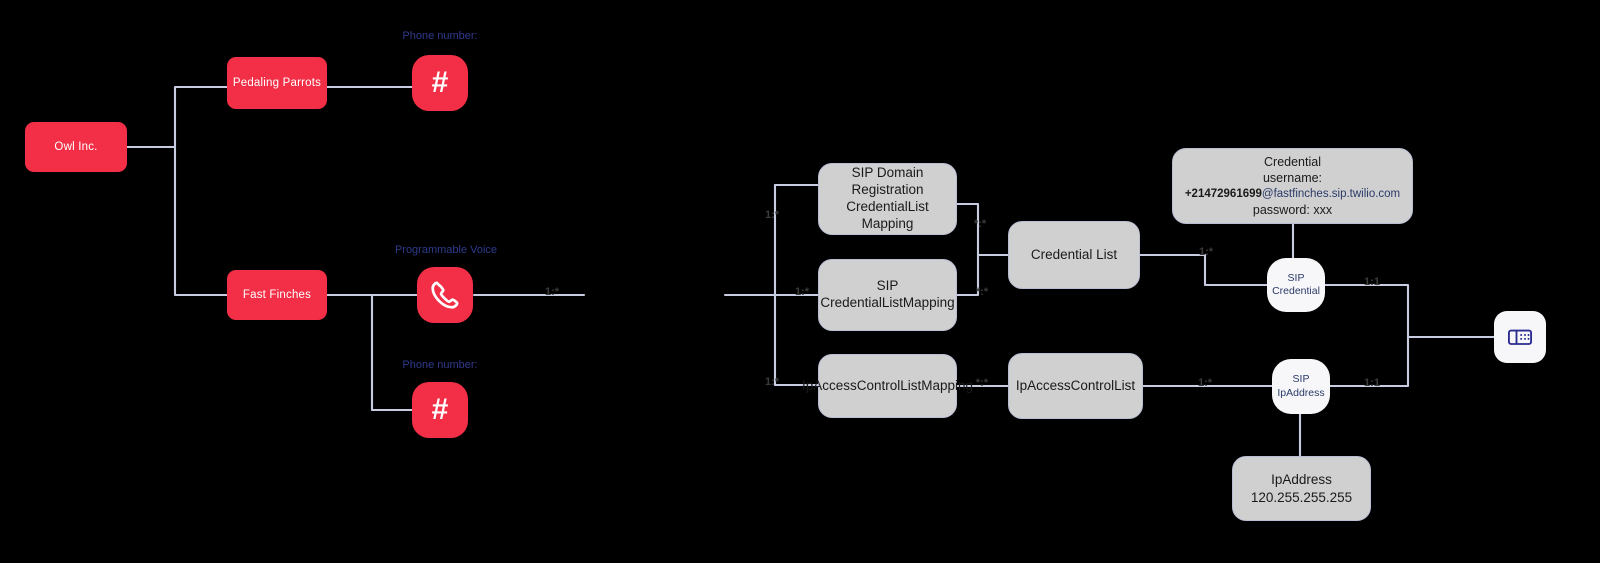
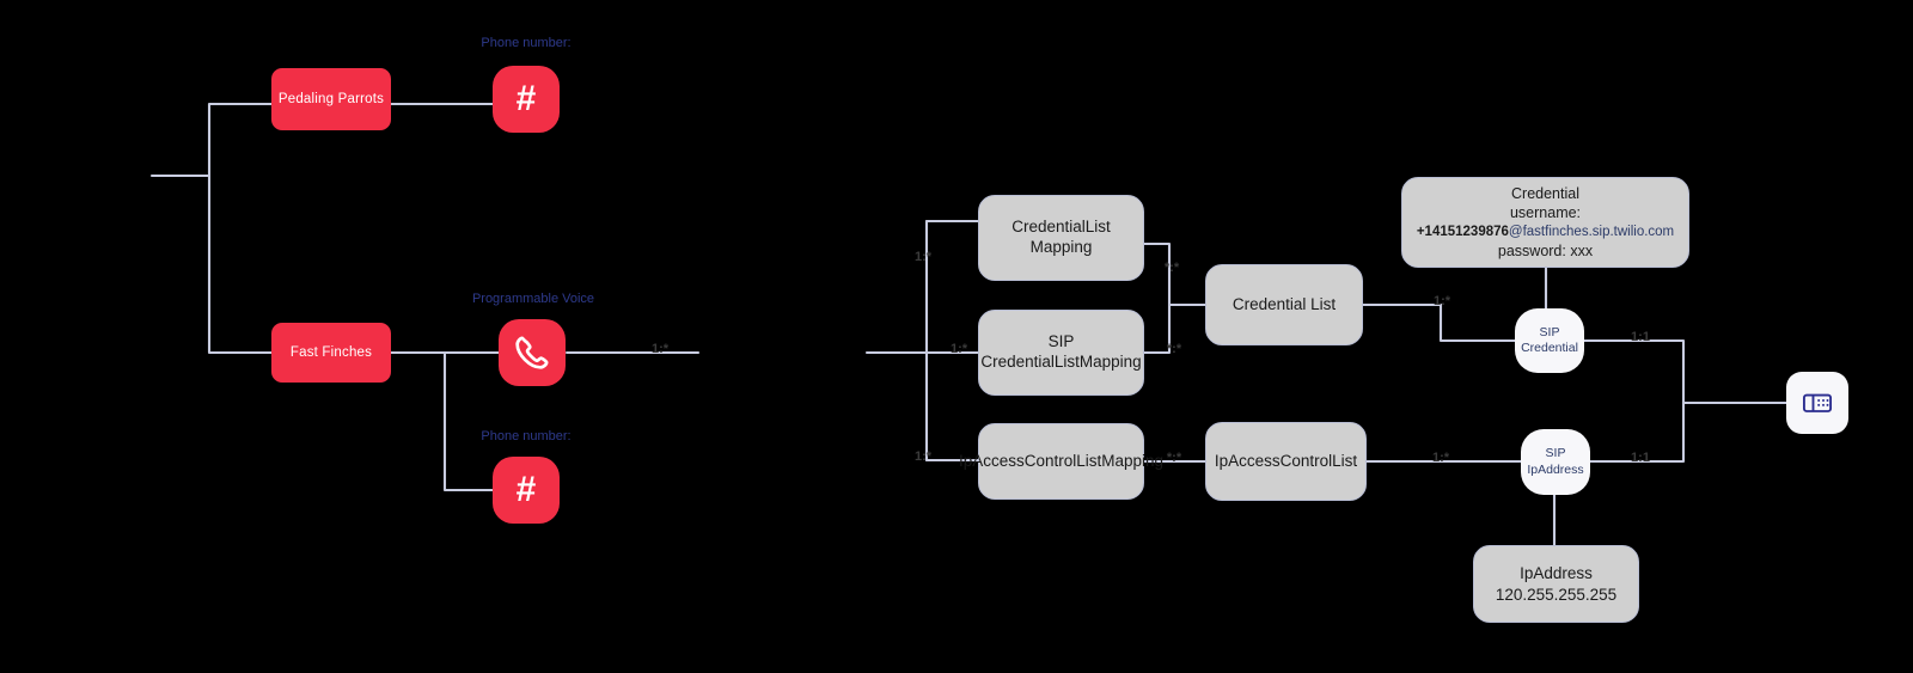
- Owl Inc.
  Pedaling Parrots
  Fast Finches
  Phone number:
  Programmable Voice
  Phone number:
  #
  #
- SIP Domain Registration
  CredentialList Mapping
  SIP
  CredentialListMapping
  IpAccessControlListMapping
  Credential List
  IpAccessControlList
  Credential
  username:
- +21472961699@fastfinches.sip.twilio.com
+ +14151239876@fastfinches.sip.twilio.com
  password: xxx
  IpAddress
  120.255.255.255
  SIP
  Credential
  SIP
  IpAddress
  1:*
  1:*
  1:*
  1:*
  *:*
  *:*
  *:*
  1:*
  1:*
  1:1
  1:1
